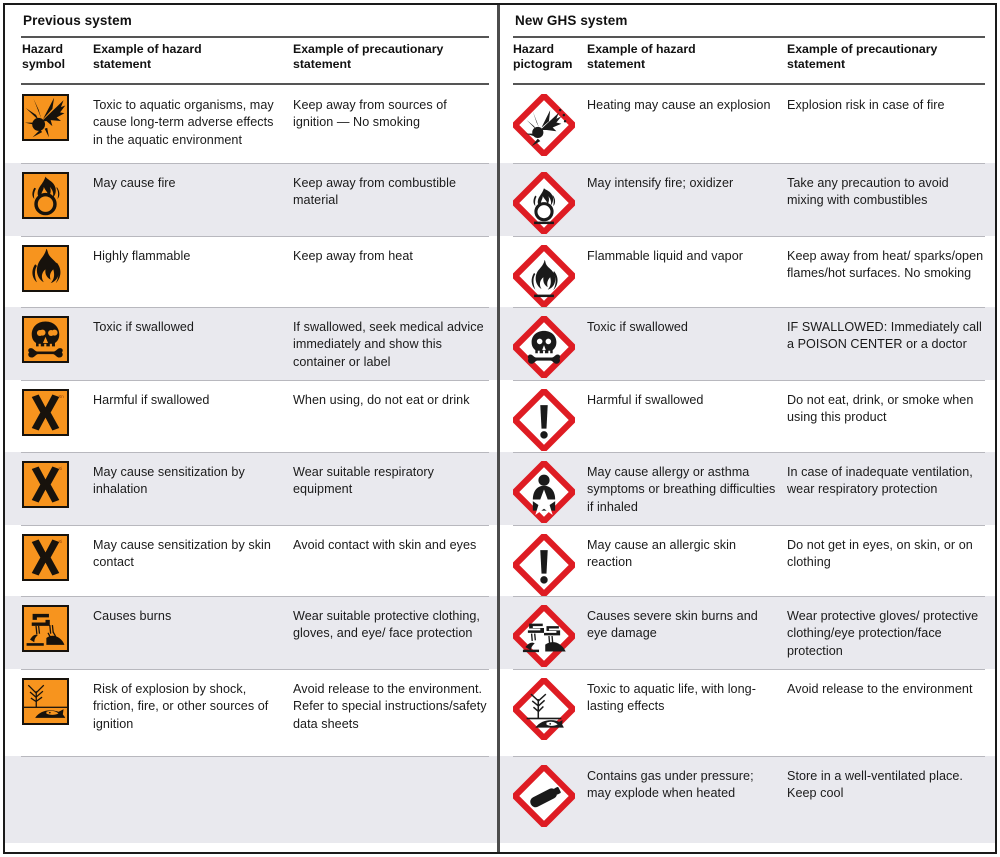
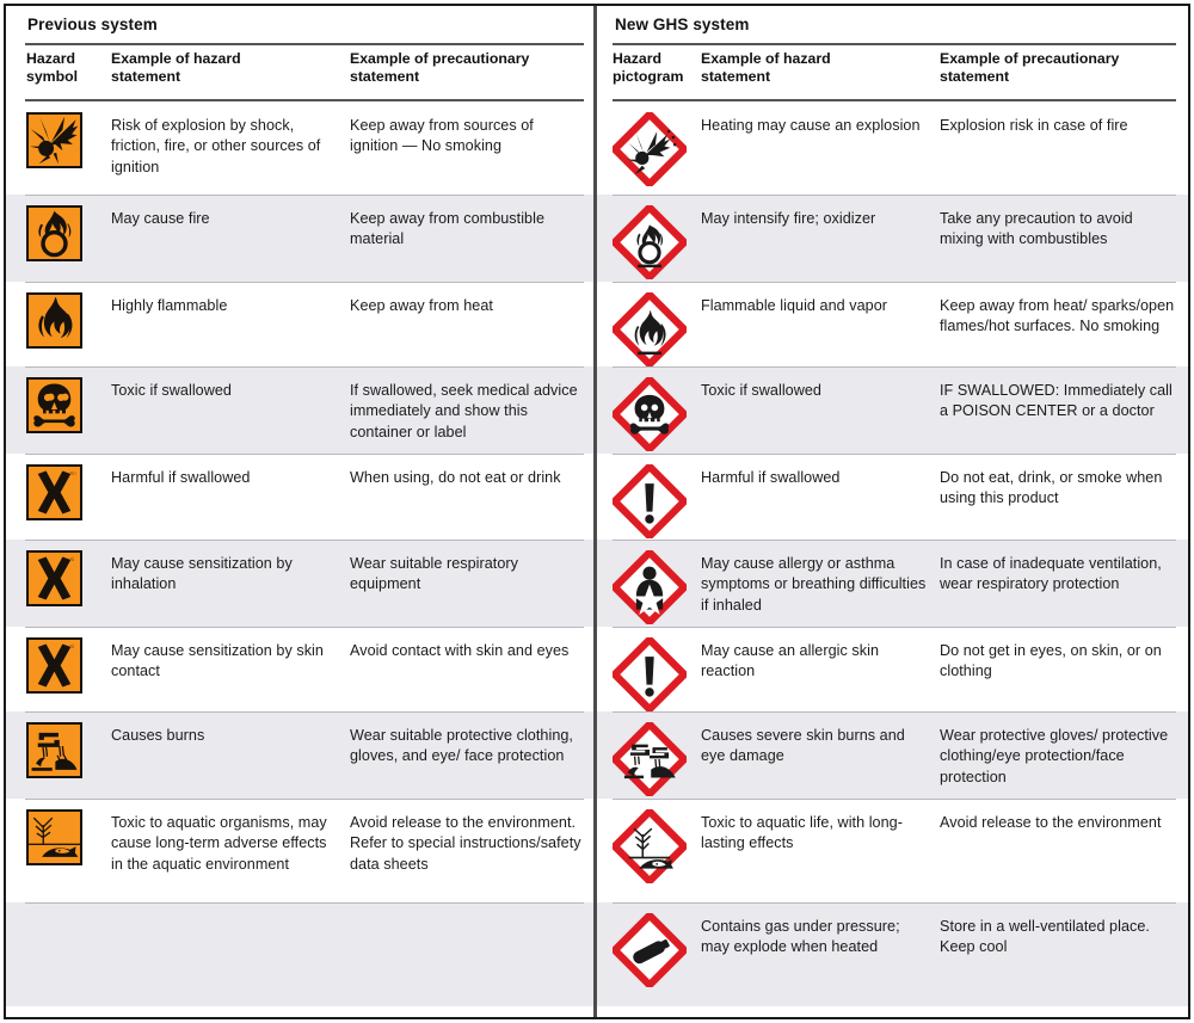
  Previous system
  Hazard
  symbol
  Example of hazard
  statement
  Example of precautionary
  statement
- Toxic to aquatic organisms, may cause long-term adverse effects in the aquatic environment
+ Risk of explosion by shock, friction, fire, or other sources of ignition
  Keep away from sources of ignition — No smoking
  May cause fire
  Keep away from combustible material
  Highly flammable
  Keep away from heat
  Toxic if swallowed
  If swallowed, seek medical advice immediately and show this container or label
  Harmful if swallowed
  When using, do not eat or drink
  May cause sensitization by inhalation
  Wear suitable respiratory equipment
  May cause sensitization by skin contact
  Avoid contact with skin and eyes
  Causes burns
  Wear suitable protective clothing, gloves, and eye/ face protection
- Risk of explosion by shock, friction, fire, or other sources of ignition
+ Toxic to aquatic organisms, may cause long-term adverse effects in the aquatic environment
  Avoid release to the environment. Refer to special instructions/safety data sheets
  New GHS system
  Hazard
  pictogram
  Example of hazard
  statement
  Example of precautionary
  statement
  Heating may cause an explosion
  Explosion risk in case of fire
  May intensify fire; oxidizer
  Take any precaution to avoid mixing with combustibles
  Flammable liquid and vapor
  Keep away from heat/ sparks/open flames/hot surfaces. No smoking
  Toxic if swallowed
  IF SWALLOWED: Immediately call a POISON CENTER or a doctor
  Harmful if swallowed
  Do not eat, drink, or smoke when using this product
  May cause allergy or asthma symptoms or breathing difficulties if inhaled
  In case of inadequate ventilation, wear respiratory protection
  May cause an allergic skin reaction
  Do not get in eyes, on skin, or on clothing
  Causes severe skin burns and eye damage
  Wear protective gloves/ protective clothing/eye protection/face protection
  Toxic to aquatic life, with long-lasting effects
  Avoid release to the environment
  Contains gas under pressure; may explode when heated
  Store in a well-ventilated place. Keep cool
